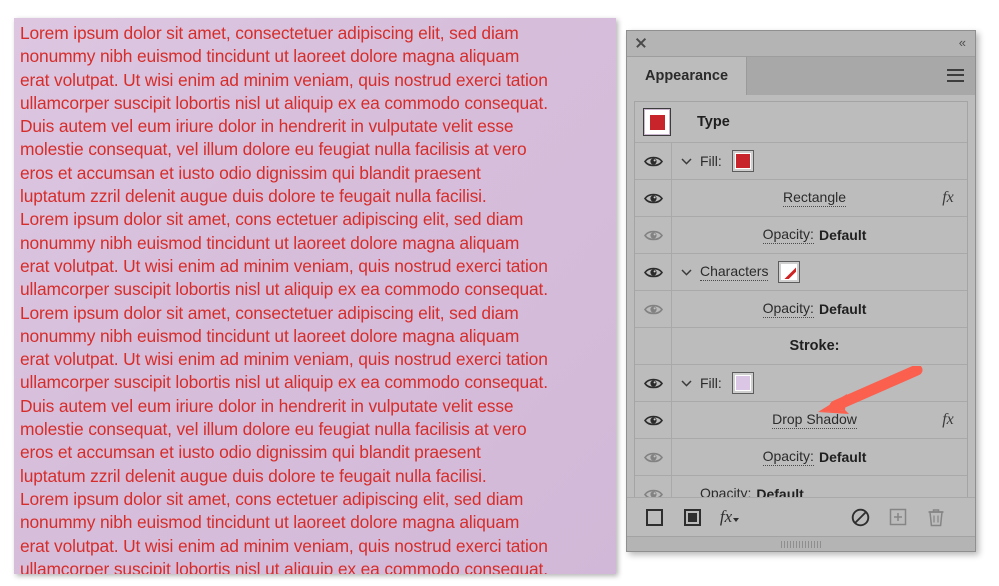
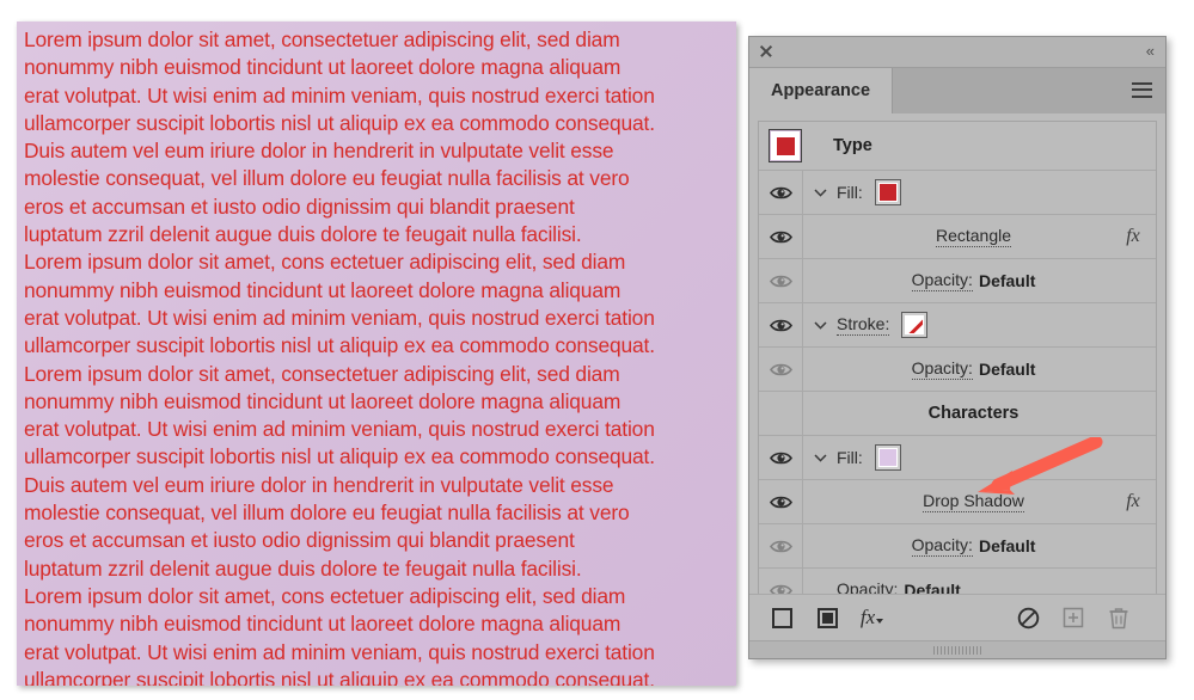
  Lorem ipsum dolor sit amet, consectetuer adipiscing elit, sed diam
  nonummy nibh euismod tincidunt ut laoreet dolore magna aliquam
  erat volutpat. Ut wisi enim ad minim veniam, quis nostrud exerci tation
  ullamcorper suscipit lobortis nisl ut aliquip ex ea commodo consequat.
  Duis autem vel eum iriure dolor in hendrerit in vulputate velit esse
  molestie consequat, vel illum dolore eu feugiat nulla facilisis at vero
  eros et accumsan et iusto odio dignissim qui blandit praesent
  luptatum zzril delenit augue duis dolore te feugait nulla facilisi.
  Lorem ipsum dolor sit amet, cons ectetuer adipiscing elit, sed diam
  nonummy nibh euismod tincidunt ut laoreet dolore magna aliquam
  erat volutpat. Ut wisi enim ad minim veniam, quis nostrud exerci tation
  ullamcorper suscipit lobortis nisl ut aliquip ex ea commodo consequat.
  Lorem ipsum dolor sit amet, consectetuer adipiscing elit, sed diam
  nonummy nibh euismod tincidunt ut laoreet dolore magna aliquam
  erat volutpat. Ut wisi enim ad minim veniam, quis nostrud exerci tation
  ullamcorper suscipit lobortis nisl ut aliquip ex ea commodo consequat.
  Duis autem vel eum iriure dolor in hendrerit in vulputate velit esse
  molestie consequat, vel illum dolore eu feugiat nulla facilisis at vero
  eros et accumsan et iusto odio dignissim qui blandit praesent
  luptatum zzril delenit augue duis dolore te feugait nulla facilisi.
  Lorem ipsum dolor sit amet, cons ectetuer adipiscing elit, sed diam
  nonummy nibh euismod tincidunt ut laoreet dolore magna aliquam
  erat volutpat. Ut wisi enim ad minim veniam, quis nostrud exerci tation
  ullamcorper suscipit lobortis nisl ut aliquip ex ea commodo consequat.
  «
  Appearance
  Type
  Fill:
  Rectangle
  fx
  Opacity:
  Default
- Characters
+ Stroke:
  Opacity:
  Default
- Stroke:
+ Characters
  Fill:
  Drop Shadow
  fx
  Opacity:
  Default
  Opacity:
  Default
  fx
